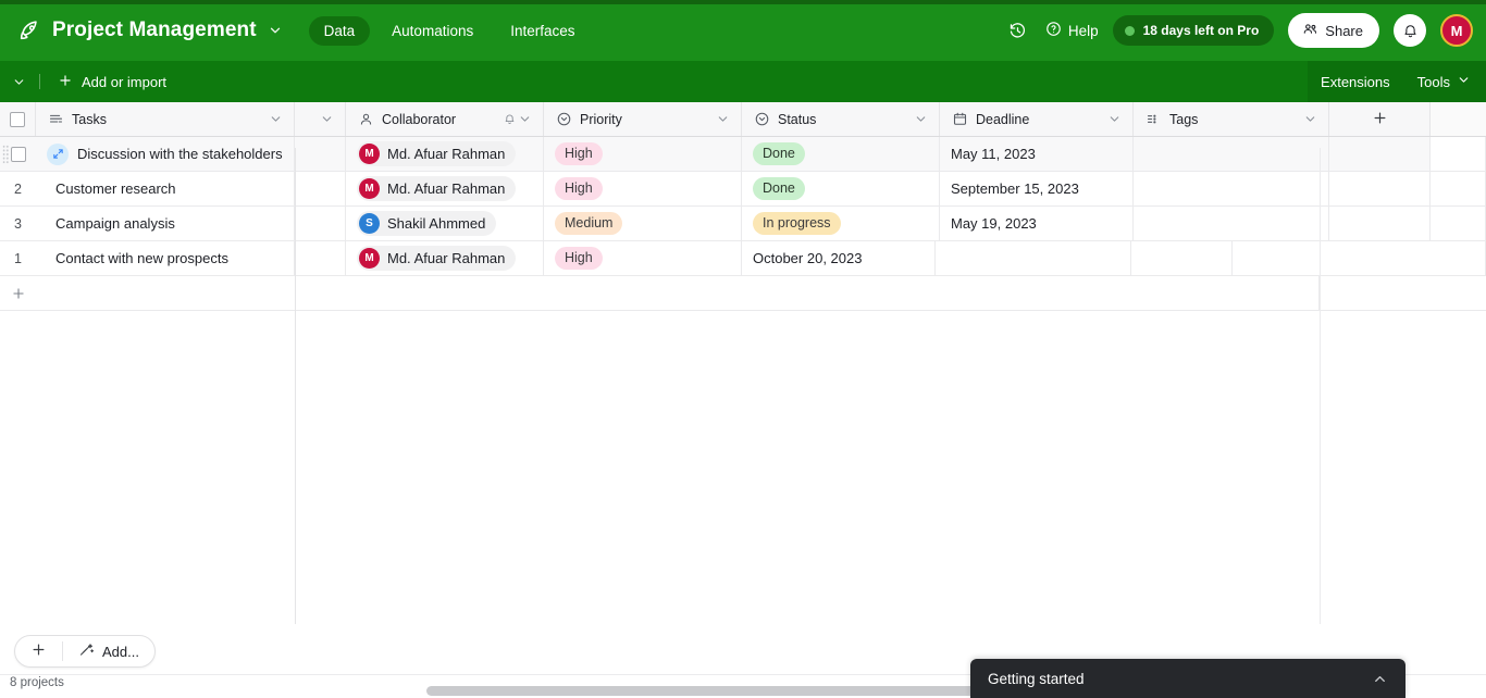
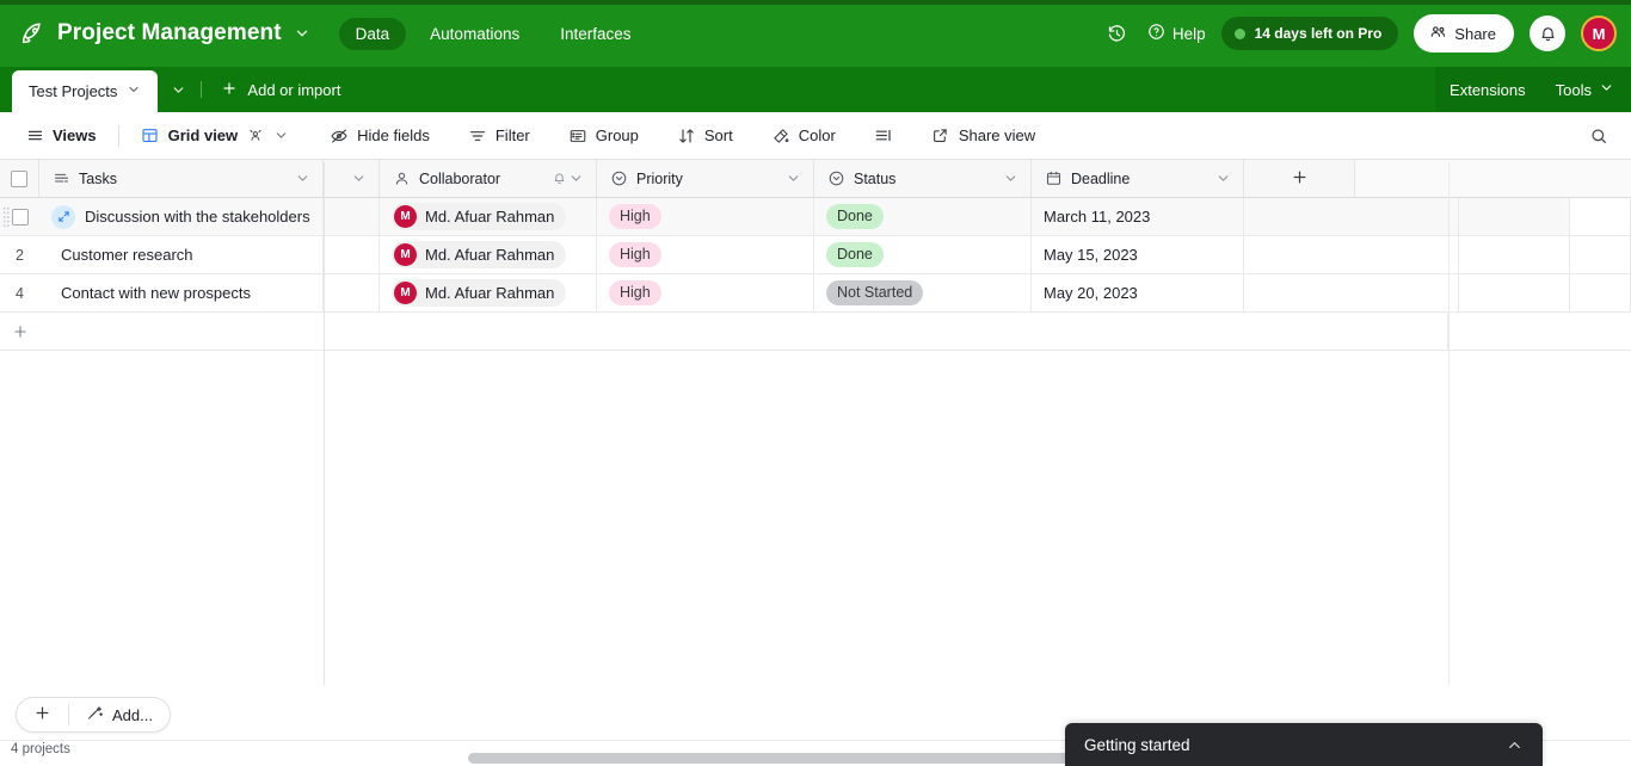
  Project Management
  Data
  Automations
  Interfaces
  Help
- 18 days left on Pro
+ 14 days left on Pro
  Share
  M
+ Test Projects
  Add or import
  Extensions
  Tools
+ Views
+ Grid view
+ Hide fields
+ Filter
+ Group
+ Sort
+ Color
+ Share view
  Tasks
  Collaborator
  Priority
  Status
  Deadline
- Tags
  Discussion with the stakeholders
  M
  Md. Afuar Rahman
  High
  Done
- May 11, 2023
+ March 11, 2023
  2
  Customer research
  M
  Md. Afuar Rahman
  High
  Done
- September 15, 2023
+ May 15, 2023
- 3
- Campaign analysis
- S
- Shakil Ahmmed
- Medium
- In progress
- May 19, 2023
- 1
+ 4
  Contact with new prospects
  M
  Md. Afuar Rahman
  High
+ Not Started
- October 20, 2023
+ May 20, 2023
  Add...
- 8 projects
+ 4 projects
  Getting started
